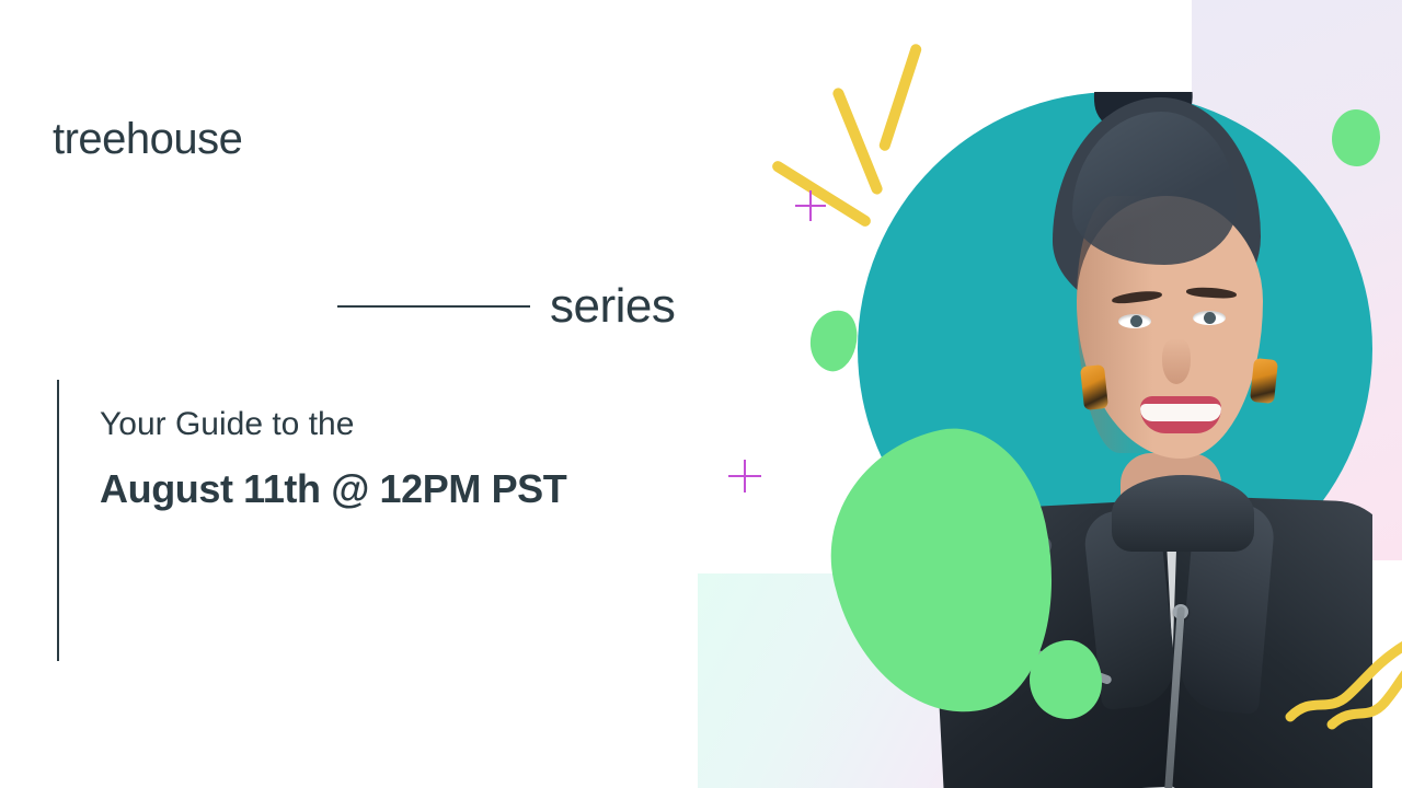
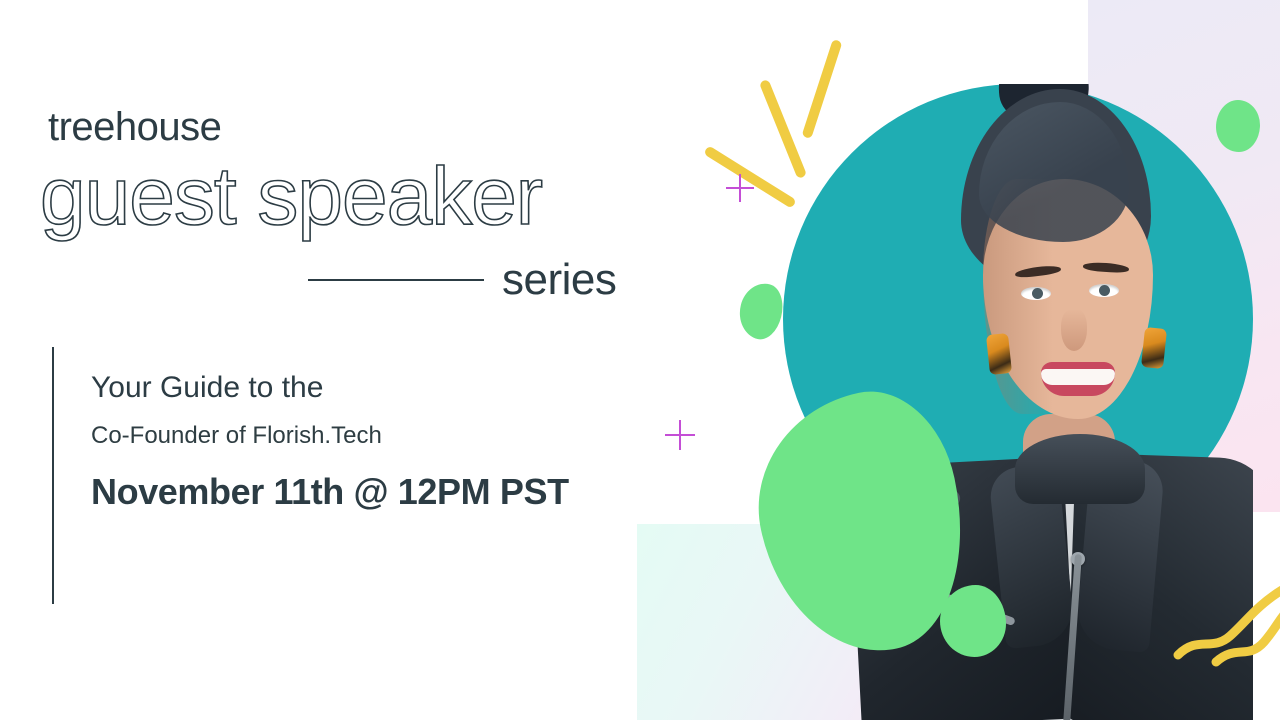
  treehouse
+ guest speaker
  series
  Your Guide to the
+ Co-Founder of Florish.Tech
- August 11th @ 12PM PST
+ November 11th @ 12PM PST
